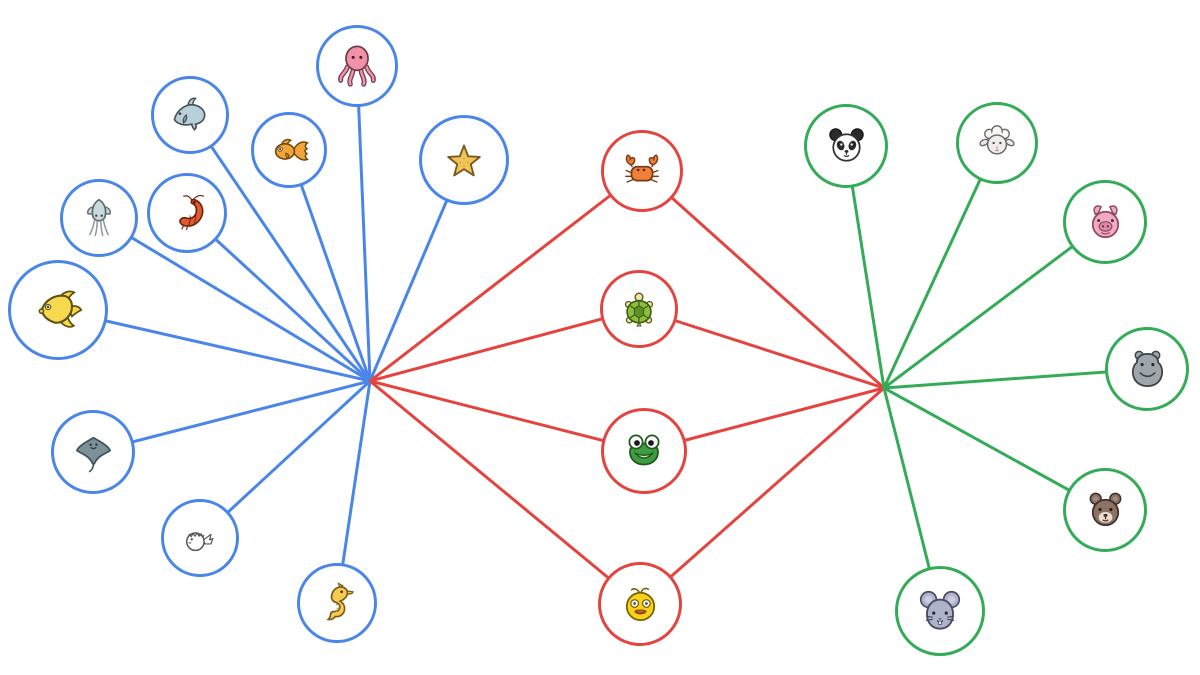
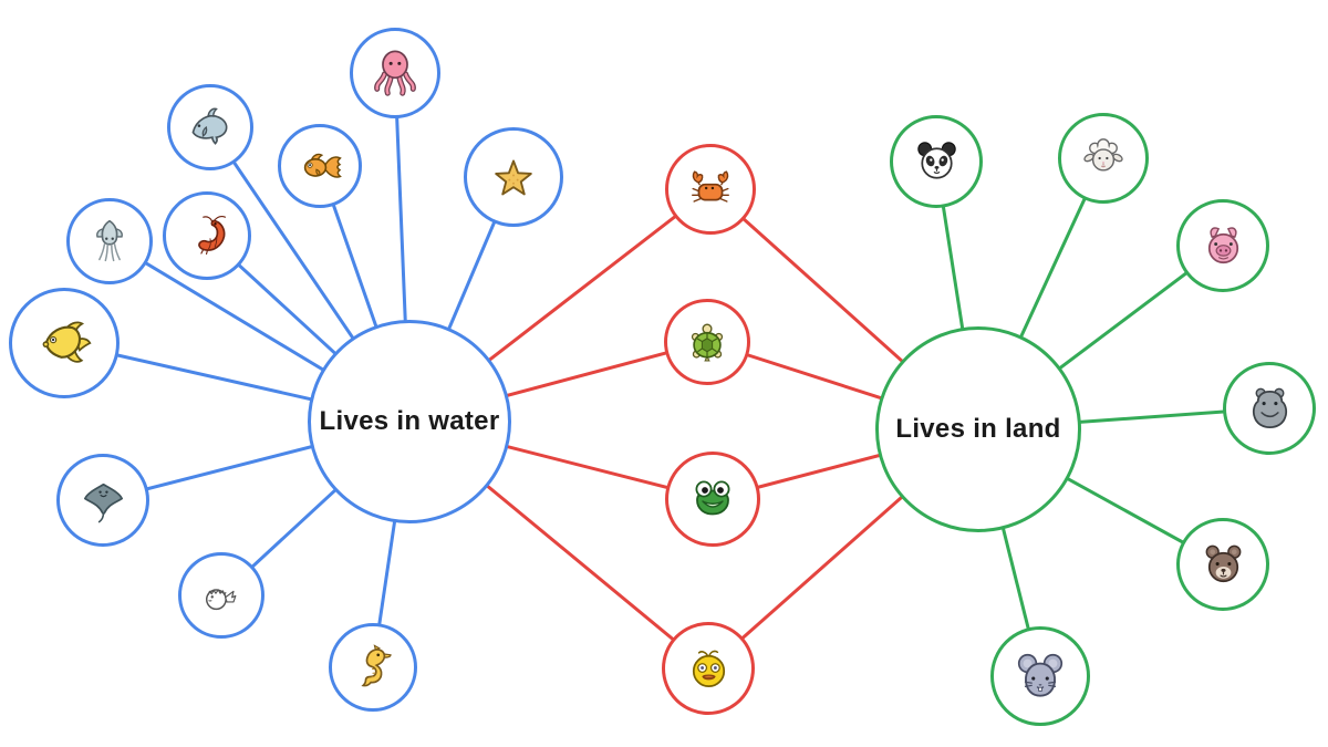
+ Lives in water
+ Lives in land
